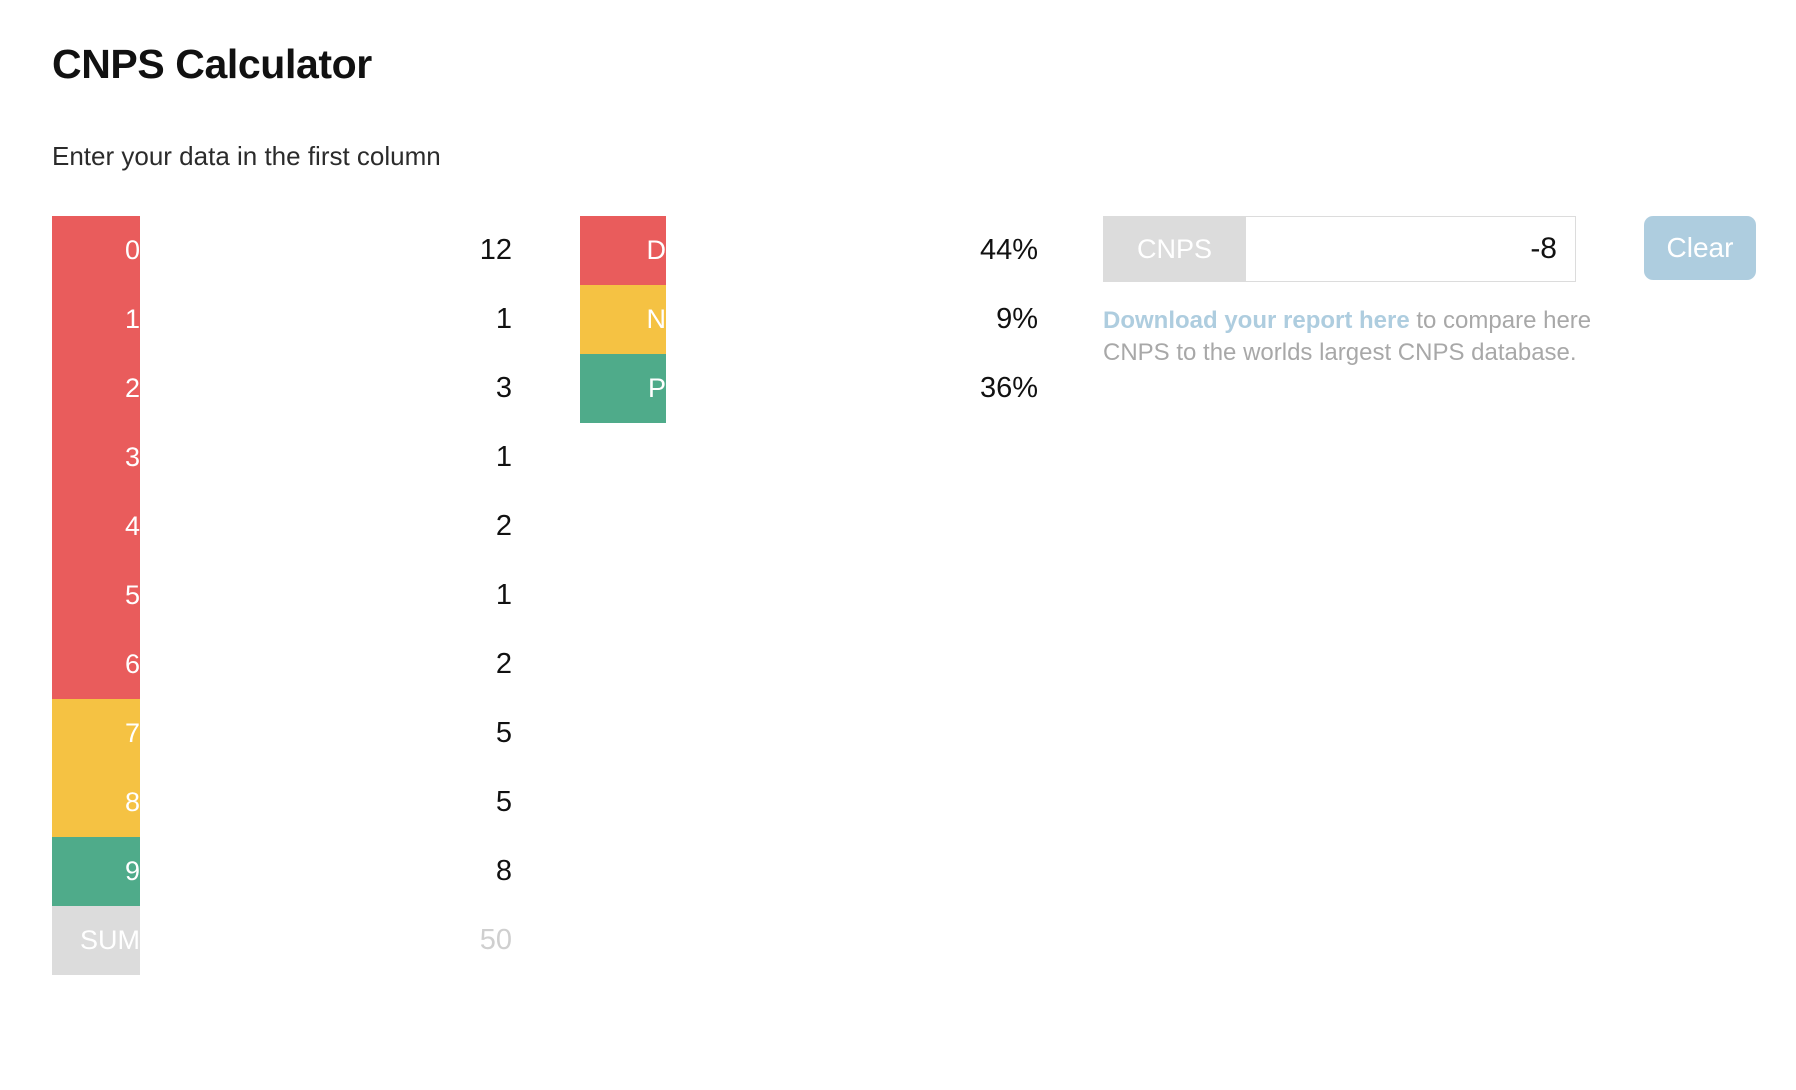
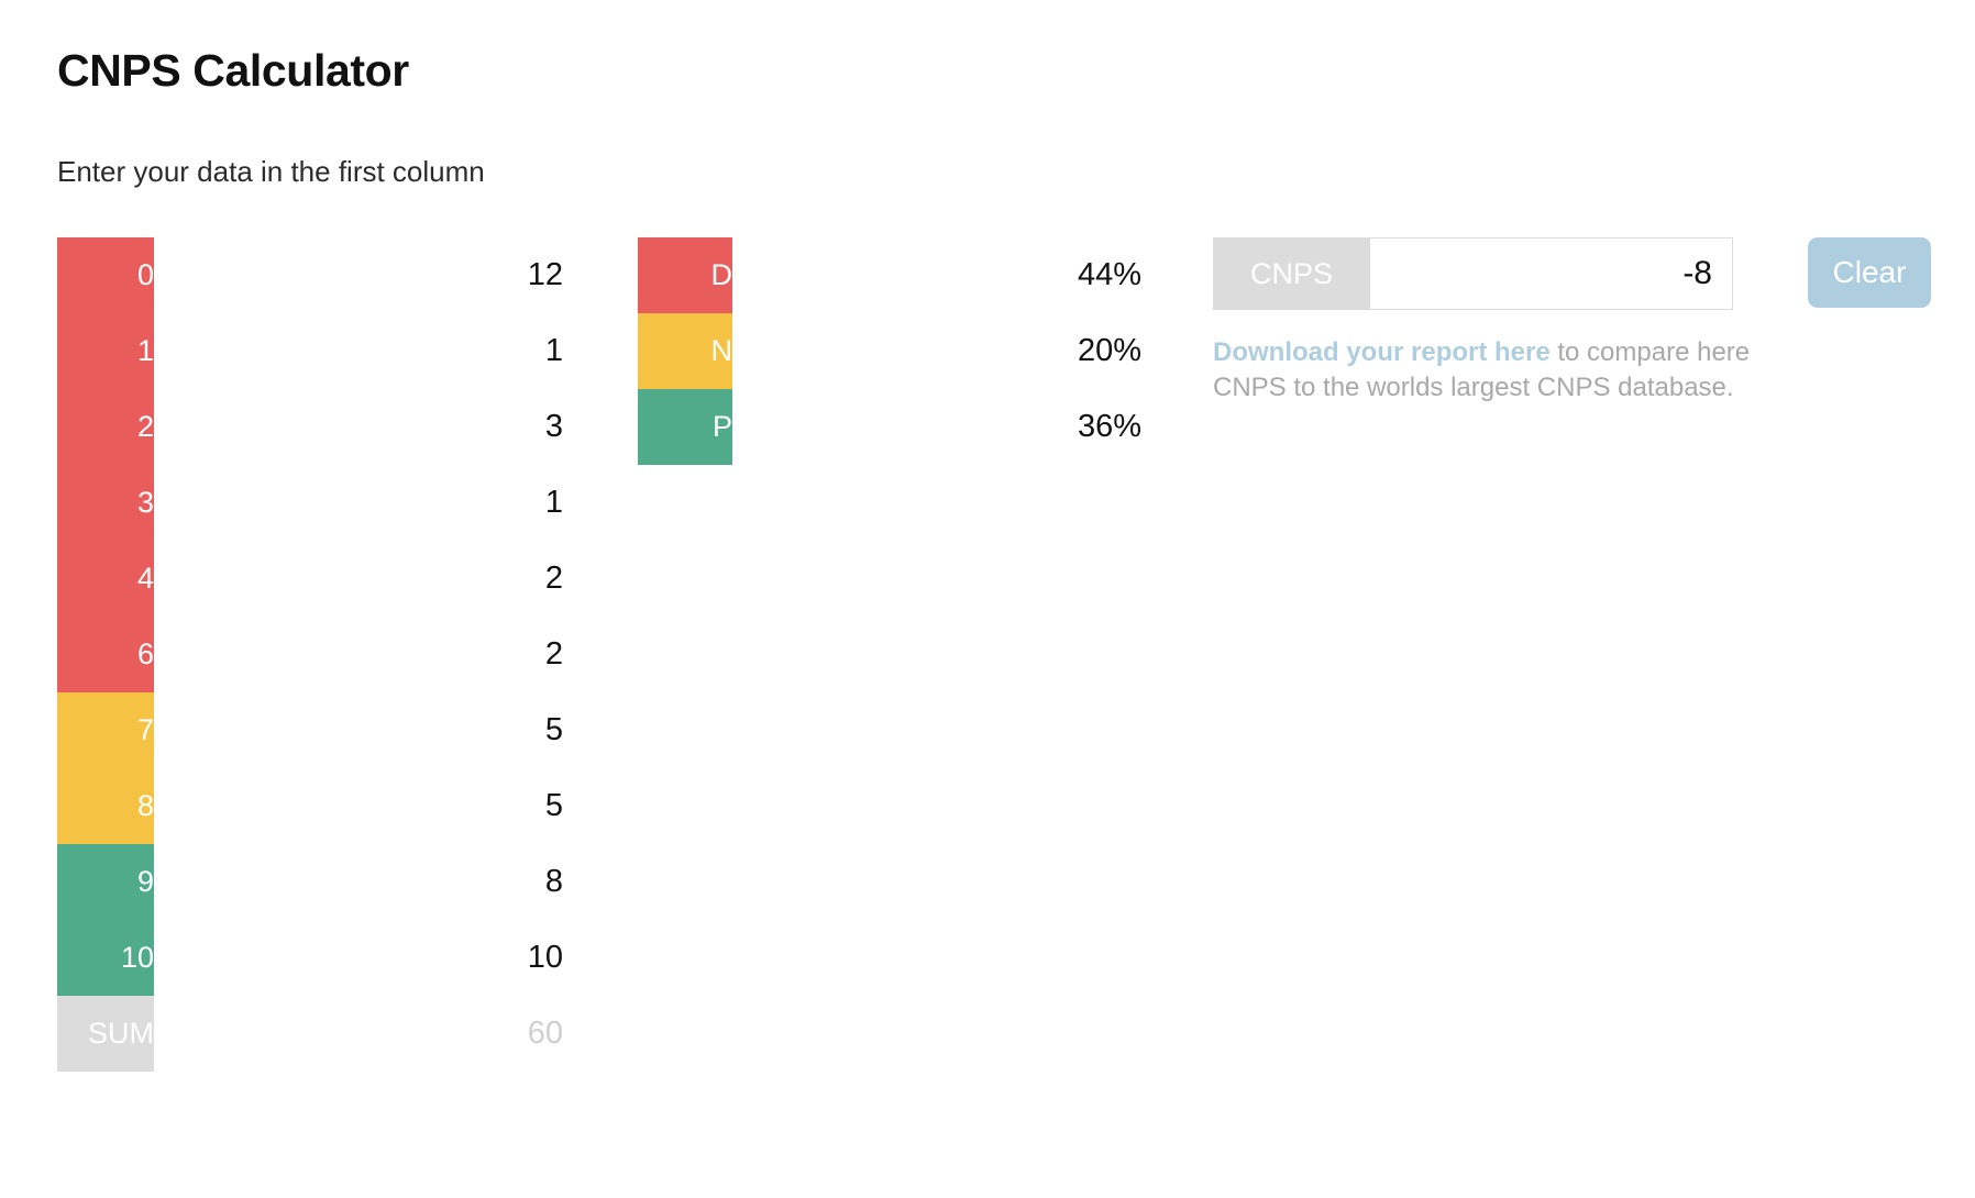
  CNPS Calculator
  Enter your data in the first column
  0	12
  1	1
  2	3
  3	1
  4	2
- 5	1
  6	2
  7	5
  8	5
  9	8
+ 10	10
- SUM	50
+ SUM	60
  D	44%
- N	9%
+ N	20%
  P	36%
  CNPS
  -8
  Clear
  Download your report here to compare here CNPS to the worlds largest CNPS database.
